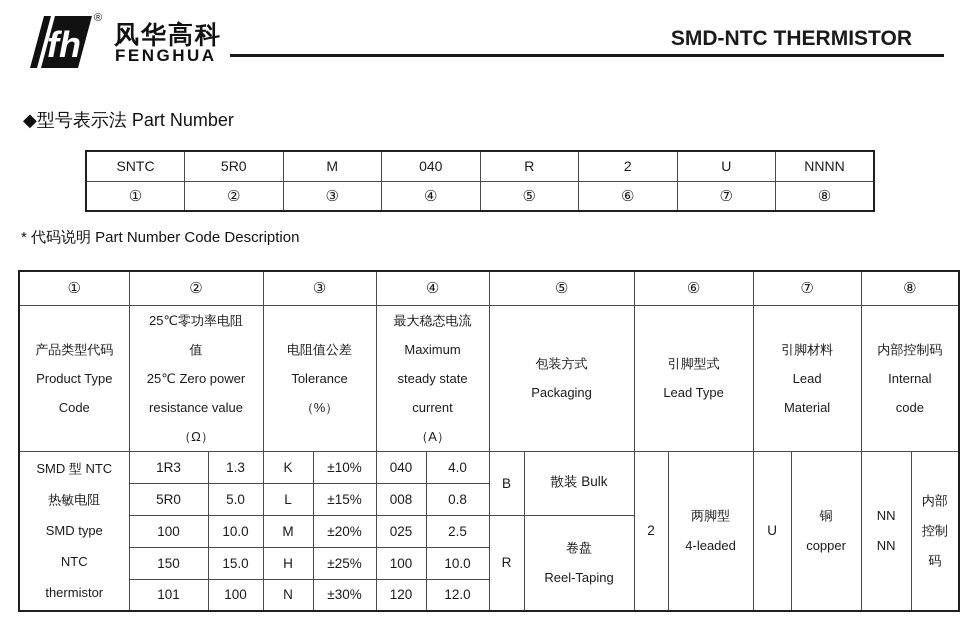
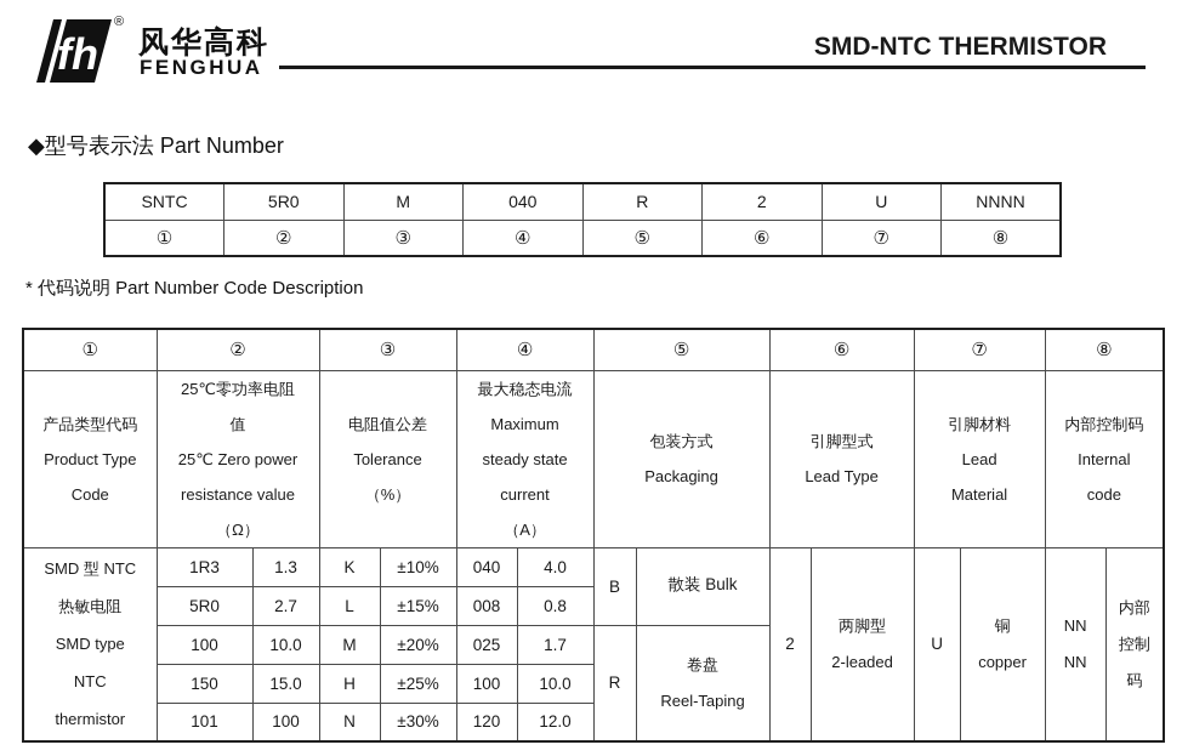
  fh
  ®
  风华高科
  FENGHUA
  SMD-NTC THERMISTOR
  ◆型号表示法 Part Number
  SNTC	5R0	M	040	R	2	U	NNNN
  ①	②	③	④	⑤	⑥	⑦	⑧
  * 代码说明 Part Number Code Description
  ①	②	③	④	⑤	⑥	⑦	⑧
  产品类型代码 Product Type Code	25℃零功率电阻 值 25℃ Zero power resistance value （Ω）	电阻值公差 Tolerance （%）	最大稳态电流 Maximum steady state current （A）	包装方式 Packaging	引脚型式 Lead Type	引脚材料 Lead Material	内部控制码 Internal code
- SMD 型 NTC 热敏电阻 SMD type NTC thermistor	1R3	1.3	K	±10%	040	4.0	B	散装 Bulk	2	两脚型 4-leaded	U	铜 copper	NN NN	内部 控制 码
+ SMD 型 NTC 热敏电阻 SMD type NTC thermistor	1R3	1.3	K	±10%	040	4.0	B	散装 Bulk	2	两脚型 2-leaded	U	铜 copper	NN NN	内部 控制 码
- 5R0	5.0	L	±15%	008	0.8
+ 5R0	2.7	L	±15%	008	0.8
- 100	10.0	M	±20%	025	2.5	R	卷盘 Reel-Taping
+ 100	10.0	M	±20%	025	1.7	R	卷盘 Reel-Taping
  150	15.0	H	±25%	100	10.0
  101	100	N	±30%	120	12.0
